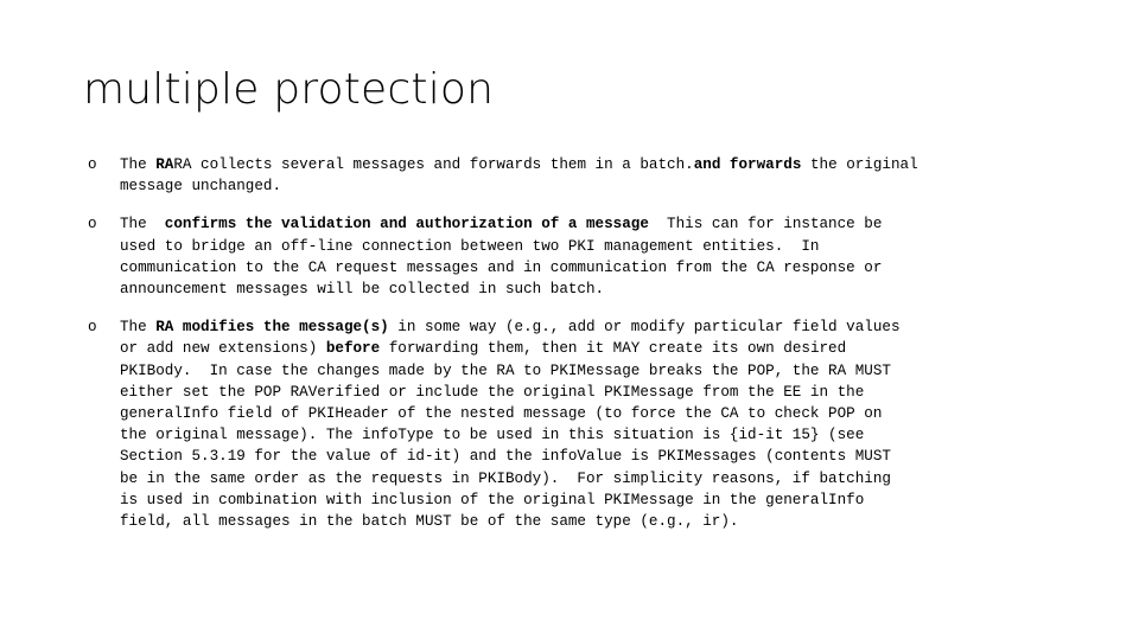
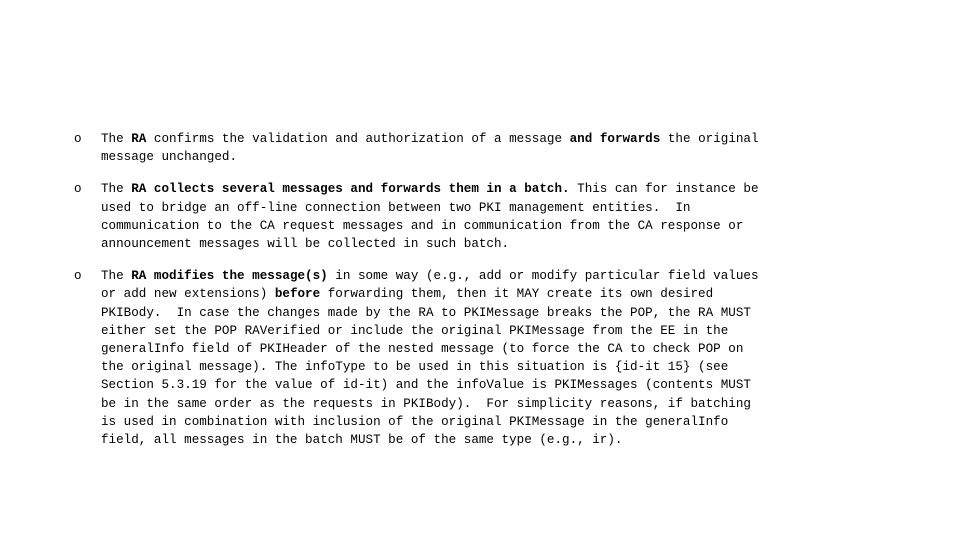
- multiple protection
  o
- The RARA collects several messages and forwards them in a batch.and forwards the original
+ The RA confirms the validation and authorization of a message and forwards the original
  message unchanged.
  o
- The confirms the validation and authorization of a message This can for instance be
+ The RA collects several messages and forwards them in a batch. This can for instance be
  used to bridge an off-line connection between two PKI management entities. In
  communication to the CA request messages and in communication from the CA response or
  announcement messages will be collected in such batch.
  o
  The RA modifies the message(s) in some way (e.g., add or modify particular field values
  or add new extensions) before forwarding them, then it MAY create its own desired
  PKIBody. In case the changes made by the RA to PKIMessage breaks the POP, the RA MUST
  either set the POP RAVerified or include the original PKIMessage from the EE in the
  generalInfo field of PKIHeader of the nested message (to force the CA to check POP on
  the original message). The infoType to be used in this situation is {id-it 15} (see
  Section 5.3.19 for the value of id-it) and the infoValue is PKIMessages (contents MUST
  be in the same order as the requests in PKIBody). For simplicity reasons, if batching
  is used in combination with inclusion of the original PKIMessage in the generalInfo
  field, all messages in the batch MUST be of the same type (e.g., ir).
